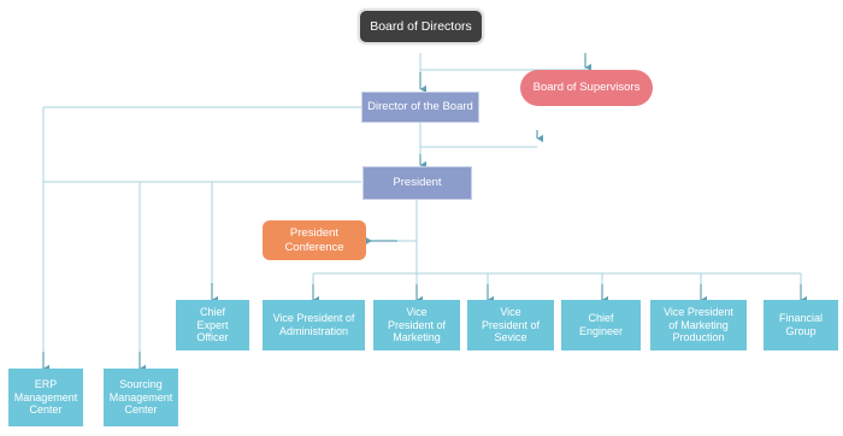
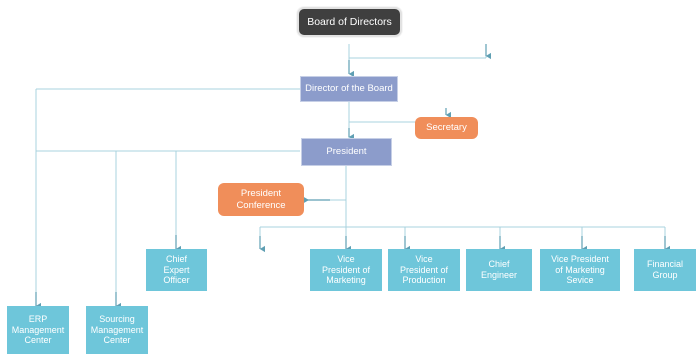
  Board of Directors
- Board of Supervisors
  Director of the Board
+ Secretary
  President
  President
  Conference
  Chief
  Expert
  Officer
- Vice President of
- Administration
  Vice
  President of
  Marketing
  Vice
  President of
- Sevice
+ Production
  Chief
  Engineer
  Vice President
  of Marketing
- Production
+ Sevice
  Financial
  Group
  ERP
  Management
  Center
  Sourcing
  Management
  Center
